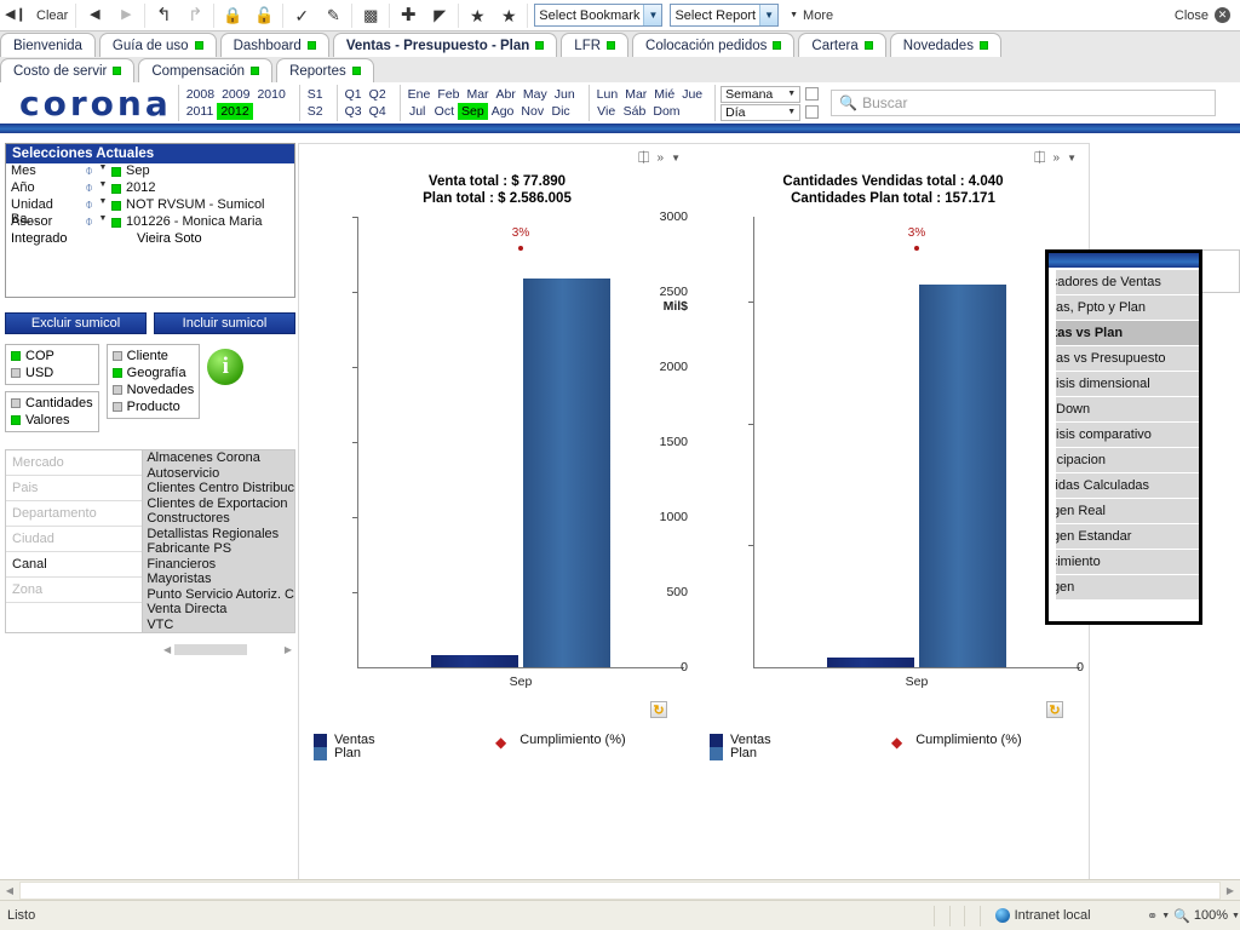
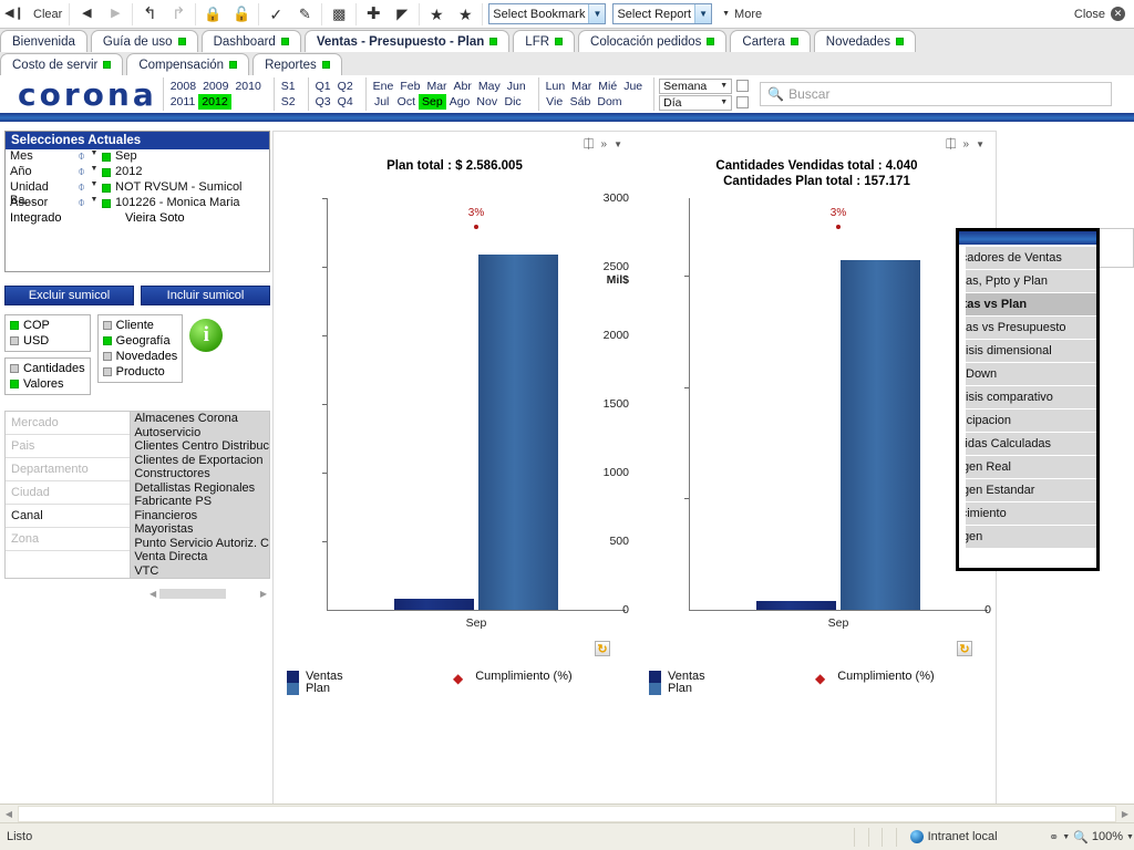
  ◀❙
  Clear
  ◀
  ▶
  ↰
  ↱
  🔒
  🔓
  ✓
  ✎
  ▩
  ✚
  ◤
  ★
  ★
  Select Bookmark
  ▼
  Select Report
  ▼
  More
  Close
  ✕
  Bienvenida
  Guía de uso
  Dashboard
  Ventas - Presupuesto - Plan
  LFR
  Colocación pedidos
  Cartera
  Novedades
  Costo de servir
  Compensación
  Reportes
  corona
  2008
  2009
  2010
  2011
  2012
  S1
  S2
  Q1
  Q2
  Q3
  Q4
  Ene
  Feb
  Mar
  Abr
  May
  Jun
  Jul
  Oct
  Sep
  Ago
  Nov
  Dic
  Lun
  Mar
  Mié
  Jue
  Vie
  Sáb
  Dom
  Semana
  Día
  🔍
  Buscar
  Selecciones Actuales
  Mes
  ⌽
  Sep
  Año
  ⌽
  2012
  Unidad Ba...
  ⌽
  NOT RVSUM - Sumicol
  Asesor
  ⌽
  101226 - Monica Maria
  Vieira Soto
  Integrado
  Excluir sumicol
  Incluir sumicol
  COP
  USD
  Cantidades
  Valores
  Cliente
  Geografía
  Novedades
  Producto
  i
  Mercado
  Pais
  Departamento
  Ciudad
  Canal
  Zona
  Almacenes Corona
  Autoservicio
  Clientes Centro Distribuc
  Clientes de Exportacion
  Constructores
  Detallistas Regionales
  Fabricante PS
  Financieros
  Mayoristas
  Punto Servicio Autoriz. C
  Venta Directa
  VTC
  ◀
  ▶
  ⎅
  »
  ▼
- Venta total : $ 77.890
  Plan total : $ 2.586.005
  Mil$
  0
  500
  1000
  1500
  2000
  2500
  3000
  3%
  Sep
  ↻
  Ventas
  Plan
  ◆
  Cumplimiento (%)
  ⎅
  »
  ▼
  Cantidades Vendidas total : 4.040
  Cantidades Plan total : 157.171
  0
  3%
  Sep
  ↻
  Ventas
  Plan
  ◆
  Cumplimiento (%)
  adores de Ventas
  as, Ppto y Plan
  tas vs Plan
  as vs Presupuesto
  isis dimensional
  isis comparativo
  idas Calculadas
  gen Real
  gen Estandar
  ◀
  ▶
  Listo
  Intranet local
  ⚭
  🔍
  100%
